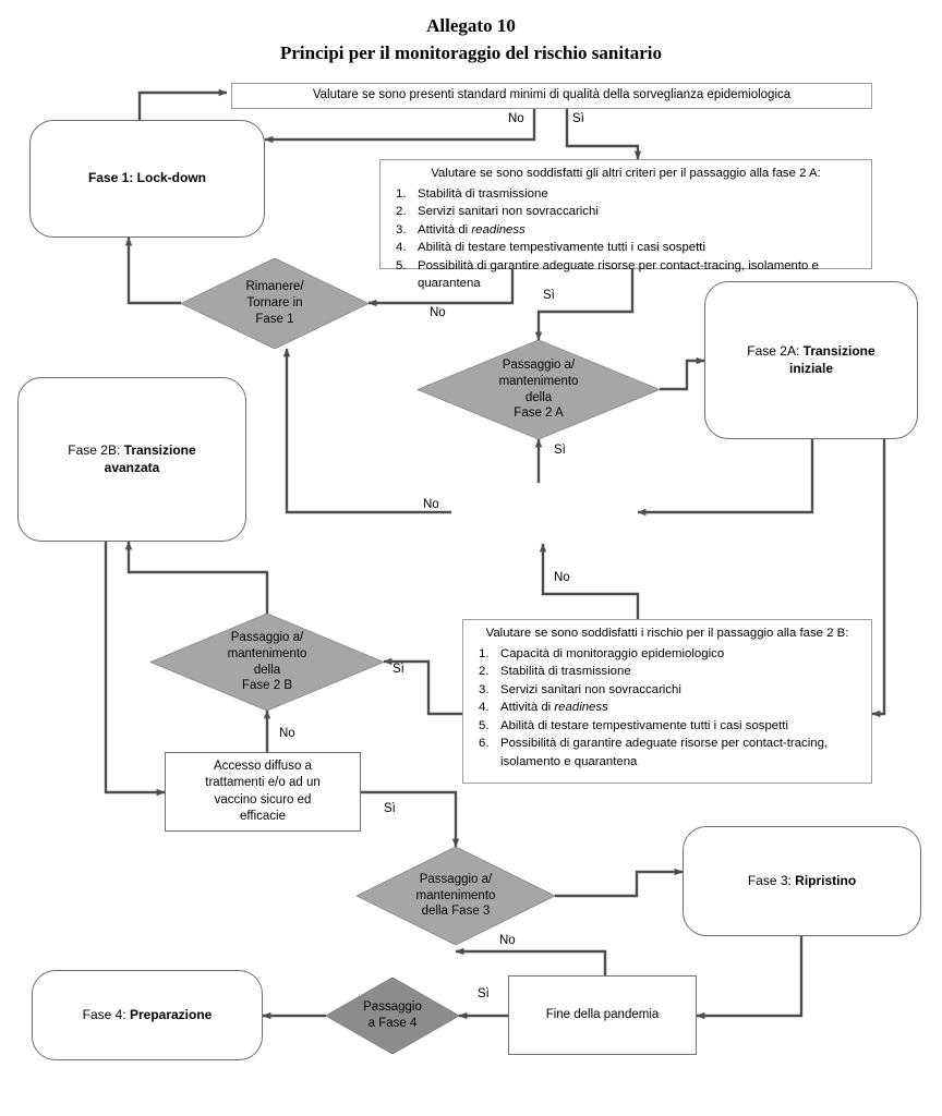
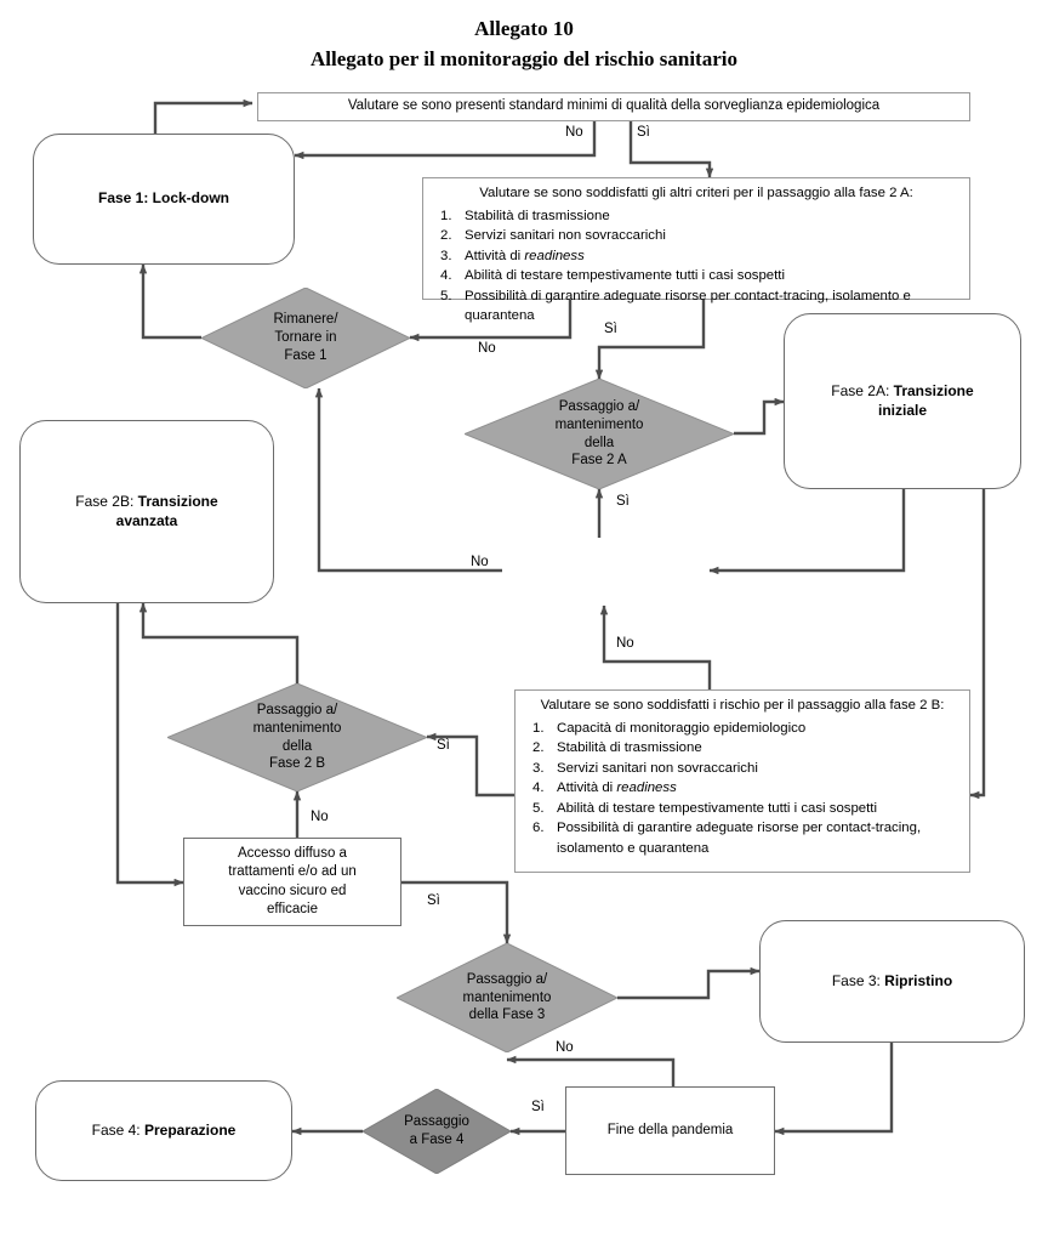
  Allegato 10
- Principi per il monitoraggio del rischio sanitario
+ Allegato per il monitoraggio del rischio sanitario
  No
  Sì
  No
  Sì
  Sì
  No
  No
  Sì
  No
  Sì
  No
  Sì
  Valutare se sono presenti standard minimi di qualità della sorveglianza epidemiologica
  Fase 1: Lock-down
  Valutare se sono soddisfatti gli altri criteri per il passaggio alla fase 2 A:
  1.
  Stabilità di trasmissione
  2.
  Servizi sanitari non sovraccarichi
  3.
  Attività di readiness
  4.
  Abilità di testare tempestivamente tutti i casi sospetti
  5.
  Possibilità di garantire adeguate risorse per contact-tracing, isolamento e quarantena
  Rimanere/
  Tornare in
  Fase 1
  Passaggio a/
  mantenimento
  della
  Fase 2 A
  Fase 2A: Transizione
  iniziale
  Fase 2B: Transizione
  avanzata
  Valutare se sono soddisfatti i rischio per il passaggio alla fase 2 B:
  1.
  Capacità di monitoraggio epidemiologico
  2.
  Stabilità di trasmissione
  3.
  Servizi sanitari non sovraccarichi
  4.
  Attività di readiness
  5.
  Abilità di testare tempestivamente tutti i casi sospetti
  6.
  Possibilità di garantire adeguate risorse per contact-tracing, isolamento e quarantena
  Passaggio a/
  mantenimento
  della
  Fase 2 B
  Accesso diffuso a
  trattamenti e/o ad un
  vaccino sicuro ed
  efficacie
  Passaggio a/
  mantenimento
  della Fase 3
  Fase 3: Ripristino
  Fine della pandemia
  Passaggio
  a Fase 4
  Fase 4: Preparazione
